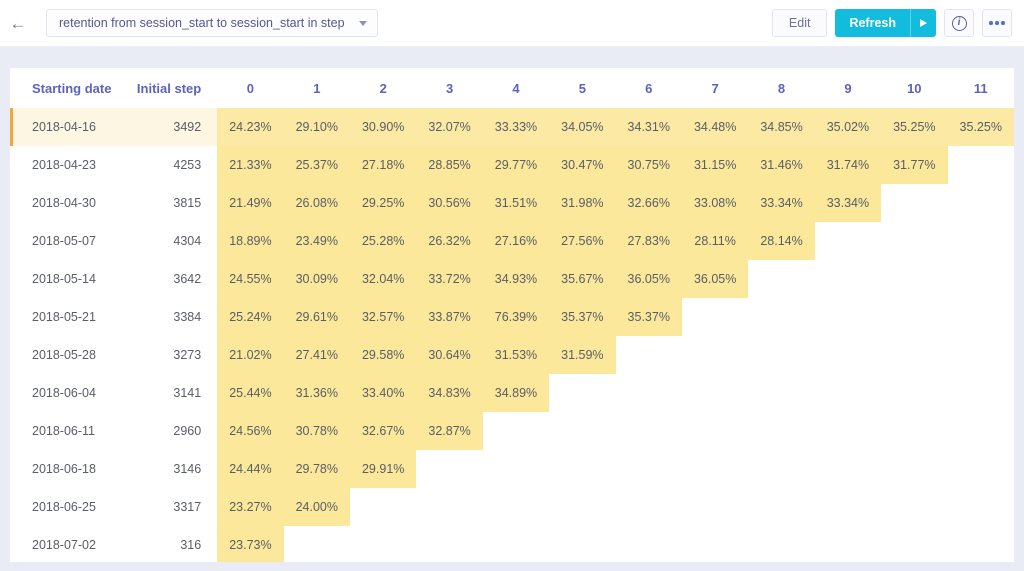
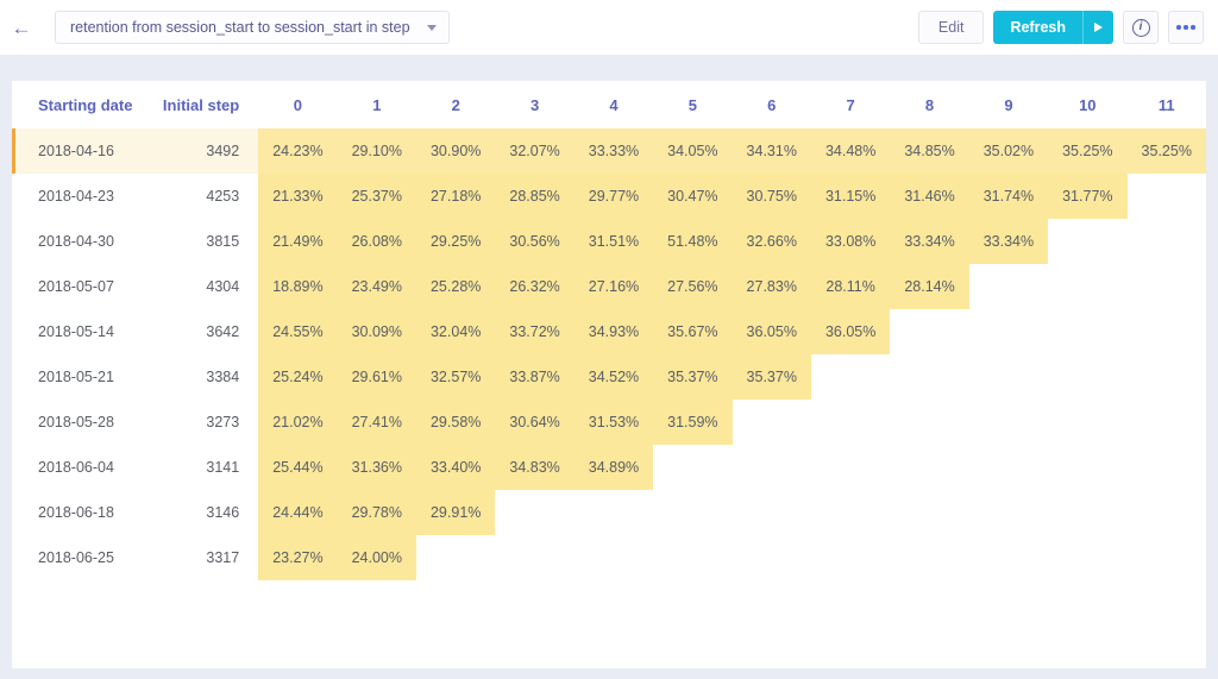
  ←
  retention from session_start to session_start in step
  Edit
  Refresh
  i
  Starting date	Initial step	0	1	2	3	4	5	6	7	8	9	10	11
  2018-04-16	3492	24.23%	29.10%	30.90%	32.07%	33.33%	34.05%	34.31%	34.48%	34.85%	35.02%	35.25%	35.25%
  2018-04-23	4253	21.33%	25.37%	27.18%	28.85%	29.77%	30.47%	30.75%	31.15%	31.46%	31.74%	31.77%
- 2018-04-30	3815	21.49%	26.08%	29.25%	30.56%	31.51%	31.98%	32.66%	33.08%	33.34%	33.34%
+ 2018-04-30	3815	21.49%	26.08%	29.25%	30.56%	31.51%	51.48%	32.66%	33.08%	33.34%	33.34%
  2018-05-07	4304	18.89%	23.49%	25.28%	26.32%	27.16%	27.56%	27.83%	28.11%	28.14%
  2018-05-14	3642	24.55%	30.09%	32.04%	33.72%	34.93%	35.67%	36.05%	36.05%
- 2018-05-21	3384	25.24%	29.61%	32.57%	33.87%	76.39%	35.37%	35.37%
+ 2018-05-21	3384	25.24%	29.61%	32.57%	33.87%	34.52%	35.37%	35.37%
  2018-05-28	3273	21.02%	27.41%	29.58%	30.64%	31.53%	31.59%
  2018-06-04	3141	25.44%	31.36%	33.40%	34.83%	34.89%
- 2018-06-11	2960	24.56%	30.78%	32.67%	32.87%
  2018-06-18	3146	24.44%	29.78%	29.91%
  2018-06-25	3317	23.27%	24.00%
- 2018-07-02	316	23.73%
